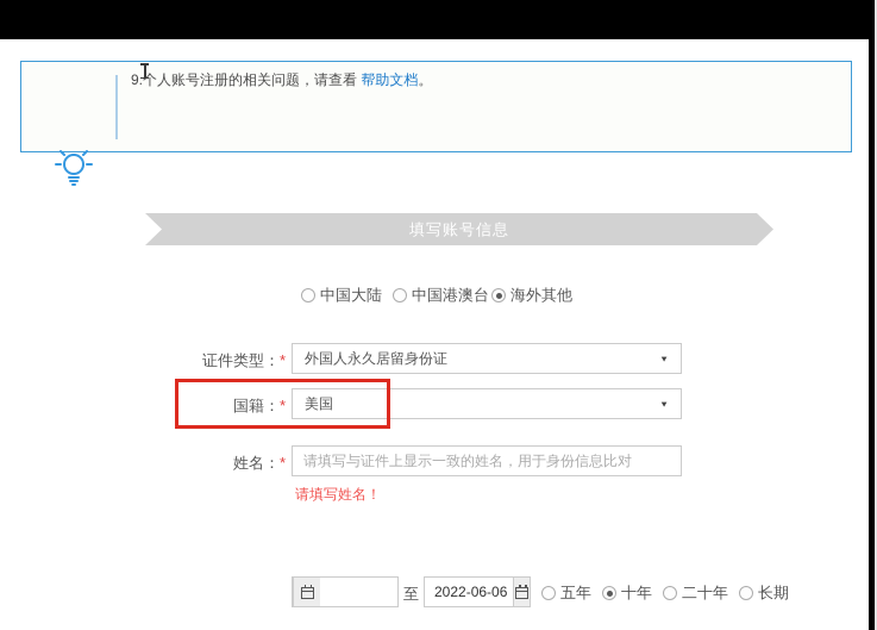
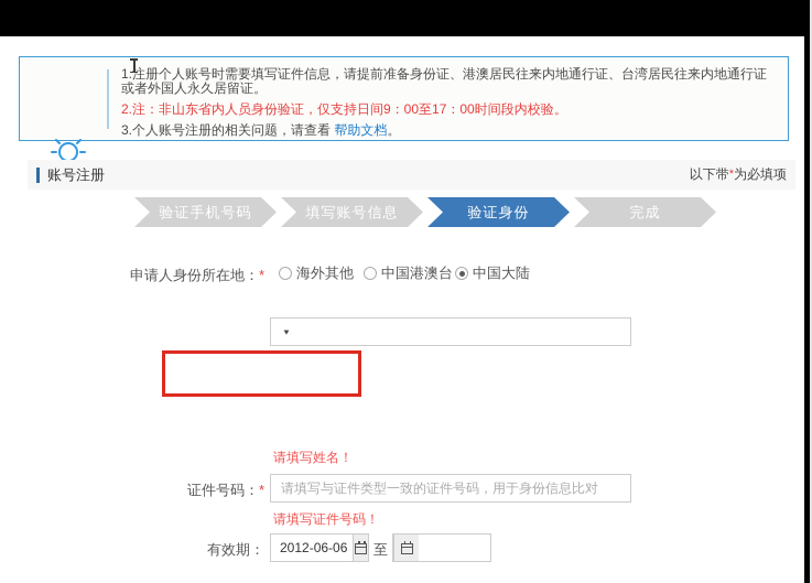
+ 1.注册个人账号时需要填写证件信息，请提前准备身份证、港澳居民往来内地通行证、台湾居民往来内地通行证或者外国人永久居留证。
+ 2.注：非山东省内人员身份验证，仅支持日间9：00至17：00时间段内校验。
- 9.个人账号注册的相关问题，请查看 帮助文档。
+ 3.个人账号注册的相关问题，请查看 帮助文档。
+ 账号注册
+ 以下带*为必填项
+ 验证手机号码
  填写账号信息
+ 验证身份
+ 完成
+ 申请人身份所在地：*
- 中国大陆
+ 海外其他
  中国港澳台
- 海外其他
+ 中国大陆
- 证件类型：*
- 外国人永久居留身份证
- 国籍：*
- 美国
- 姓名：*
- 请填写与证件上显示一致的姓名，用于身份信息比对
  请填写姓名！
+ 证件号码：*
+ 请填写与证件类型一致的证件号码，用于身份信息比对
+ 请填写证件号码！
+ 有效期：
+ 2012-06-06
  至
- 2022-06-06
- 五年
- 十年
- 二十年
- 长期
